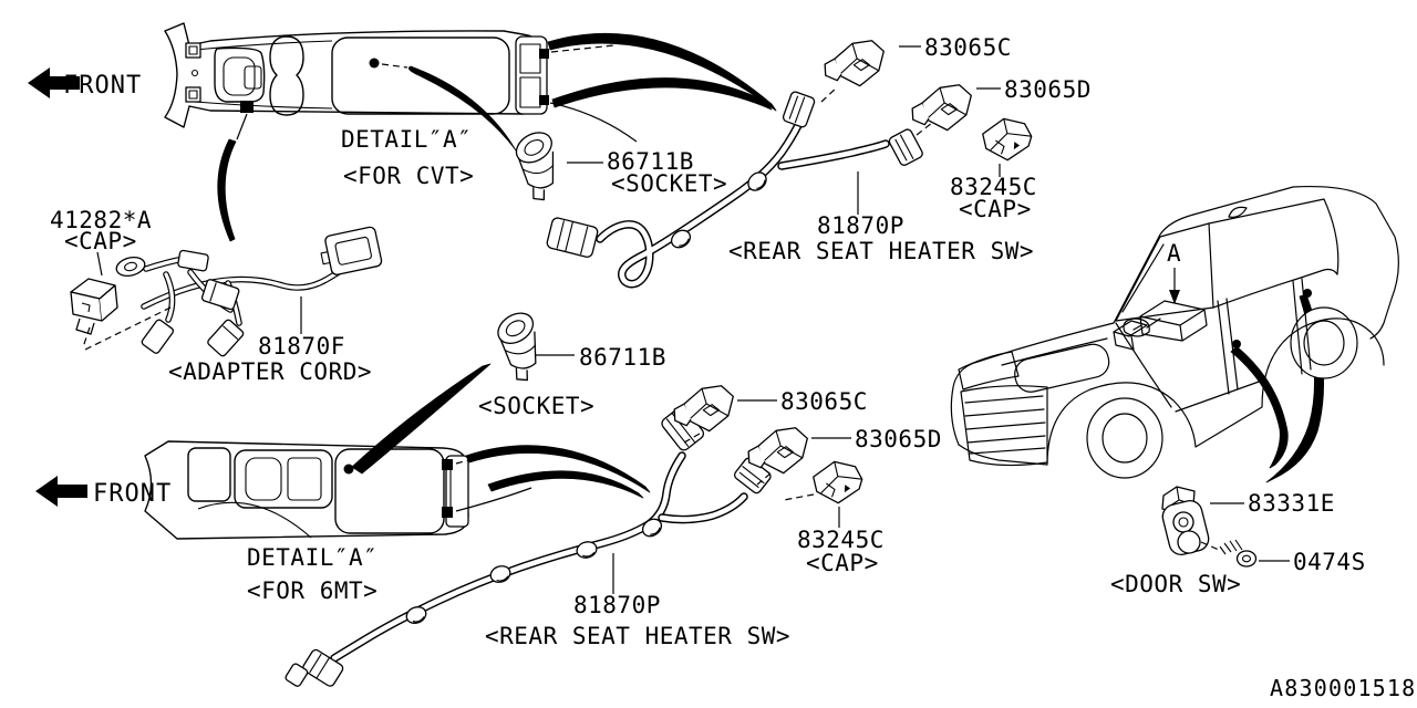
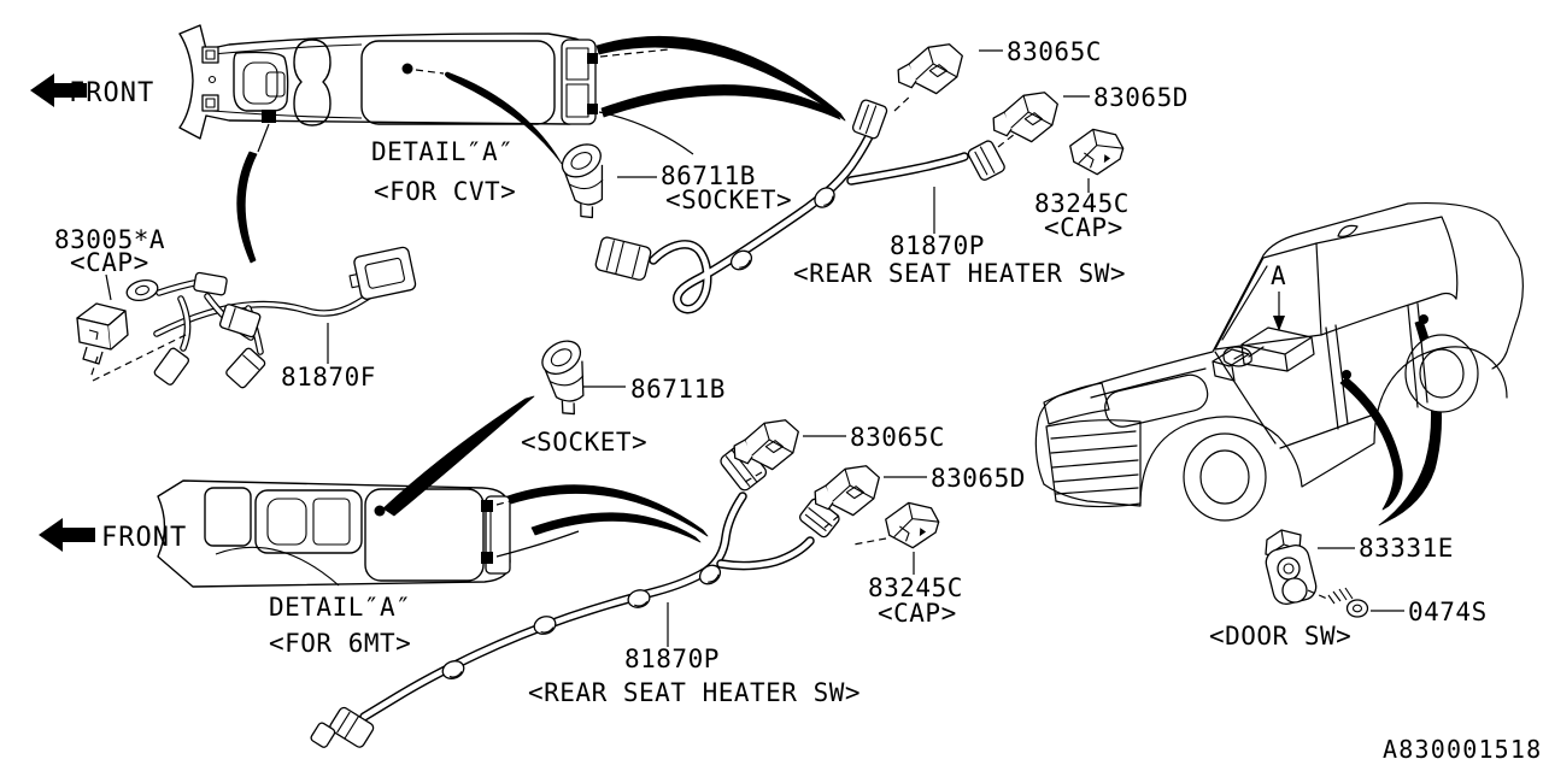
  FRONT
  FRONT
  DETAIL″A″
  <FOR CVT>
  DETAIL″A″
  <FOR 6MT>
  A
  86711B
  <SOCKET>
- 41282*A
+ 83005*A
  <CAP>
  81870F
- <ADAPTER CORD>
  83065C
  83065D
  83245C
  <CAP>
  81870P
  <REAR SEAT HEATER SW>
  86711B
  <SOCKET>
  83065C
  83065D
  83245C
  <CAP>
  81870P
  <REAR SEAT HEATER SW>
  83331E
  0474S
  <DOOR SW>
  A830001518
